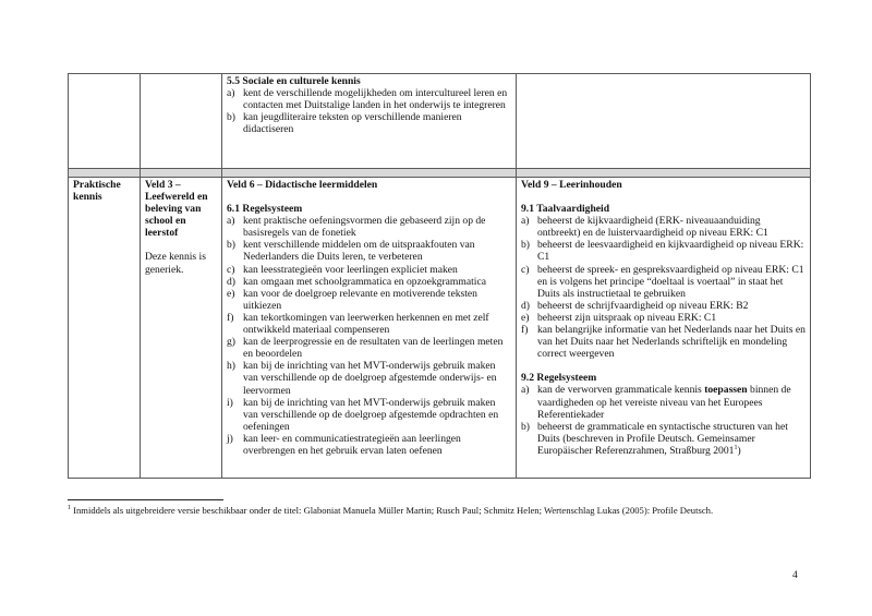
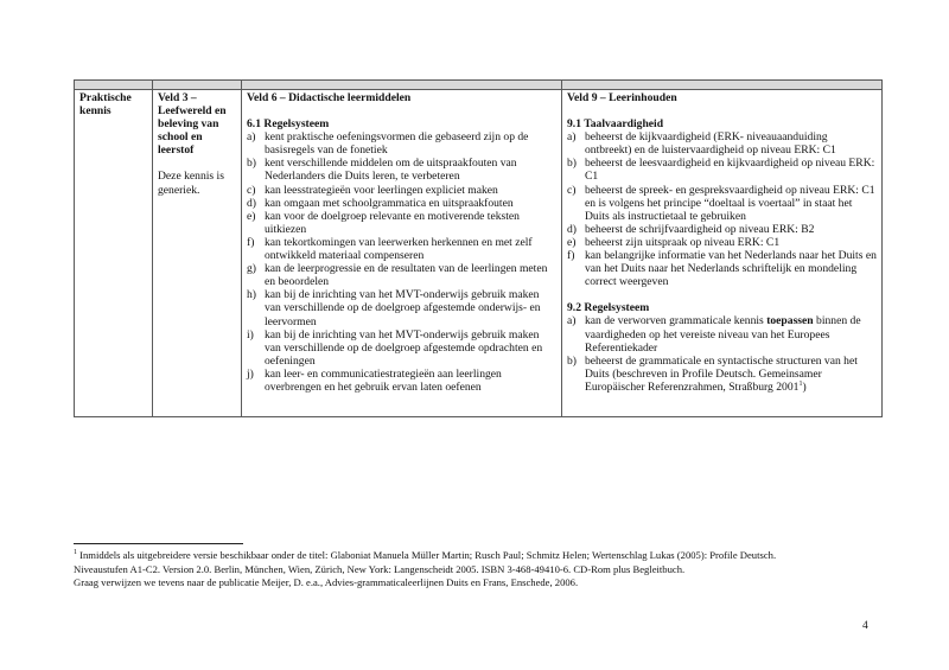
- 		5.5 Sociale en culturele kennis a) kent de verschillende mogelijkheden om intercultureel leren en contacten met Duitstalige landen in het onderwijs te integreren b) kan jeugdliteraire teksten op verschillende manieren didactiseren
- Praktische kennis	Veld 3 – Leefwereld en beleving van school en leerstof Deze kennis is generiek.	Veld 6 – Didactische leermiddelen 6.1 Regelsysteem a) kent praktische oefeningsvormen die gebaseerd zijn op de basisregels van de fonetiek b) kent verschillende middelen om de uitspraakfouten van Nederlanders die Duits leren, te verbeteren c) kan leesstrategieën voor leerlingen expliciet maken d) kan omgaan met schoolgrammatica en opzoekgrammatica e) kan voor de doelgroep relevante en motiverende teksten uitkiezen f) kan tekortkomingen van leerwerken herkennen en met zelf ontwikkeld materiaal compenseren g) kan de leerprogressie en de resultaten van de leerlingen meten en beoordelen h) kan bij de inrichting van het MVT-onderwijs gebruik maken van verschillende op de doelgroep afgestemde onderwijs- en leervormen i) kan bij de inrichting van het MVT-onderwijs gebruik maken van verschillende op de doelgroep afgestemde opdrachten en oefeningen j) kan leer- en communicatiestrategieën aan leerlingen overbrengen en het gebruik ervan laten oefenen	Veld 9 – Leerinhouden 9.1 Taalvaardigheid a) beheerst de kijkvaardigheid (ERK- niveauaanduiding ontbreekt) en de luistervaardigheid op niveau ERK: C1 b) beheerst de leesvaardigheid en kijkvaardigheid op niveau ERK: C1 c) beheerst de spreek- en gespreksvaardigheid op niveau ERK: C1 en is volgens het principe “doeltaal is voertaal” in staat het Duits als instructietaal te gebruiken d) beheerst de schrijfvaardigheid op niveau ERK: B2 e) beheerst zijn uitspraak op niveau ERK: C1 f) kan belangrijke informatie van het Nederlands naar het Duits en van het Duits naar het Nederlands schriftelijk en mondeling correct weergeven 9.2 Regelsysteem a) kan de verworven grammaticale kennis toepassen binnen de vaardigheden op het vereiste niveau van het Europees Referentiekader b) beheerst de grammaticale en syntactische structuren van het Duits (beschreven in Profile Deutsch. Gemeinsamer Europäischer Referenzrahmen, Straßburg 2001 )
+ Praktische kennis	Veld 3 – Leefwereld en beleving van school en leerstof Deze kennis is generiek.	Veld 6 – Didactische leermiddelen 6.1 Regelsysteem a) kent praktische oefeningsvormen die gebaseerd zijn op de basisregels van de fonetiek b) kent verschillende middelen om de uitspraakfouten van Nederlanders die Duits leren, te verbeteren c) kan leesstrategieën voor leerlingen expliciet maken d) kan omgaan met schoolgrammatica en uitspraakfouten e) kan voor de doelgroep relevante en motiverende teksten uitkiezen f) kan tekortkomingen van leerwerken herkennen en met zelf ontwikkeld materiaal compenseren g) kan de leerprogressie en de resultaten van de leerlingen meten en beoordelen h) kan bij de inrichting van het MVT-onderwijs gebruik maken van verschillende op de doelgroep afgestemde onderwijs- en leervormen i) kan bij de inrichting van het MVT-onderwijs gebruik maken van verschillende op de doelgroep afgestemde opdrachten en oefeningen j) kan leer- en communicatiestrategieën aan leerlingen overbrengen en het gebruik ervan laten oefenen	Veld 9 – Leerinhouden 9.1 Taalvaardigheid a) beheerst de kijkvaardigheid (ERK- niveauaanduiding ontbreekt) en de luistervaardigheid op niveau ERK: C1 b) beheerst de leesvaardigheid en kijkvaardigheid op niveau ERK: C1 c) beheerst de spreek- en gespreksvaardigheid op niveau ERK: C1 en is volgens het principe “doeltaal is voertaal” in staat het Duits als instructietaal te gebruiken d) beheerst de schrijfvaardigheid op niveau ERK: B2 e) beheerst zijn uitspraak op niveau ERK: C1 f) kan belangrijke informatie van het Nederlands naar het Duits en van het Duits naar het Nederlands schriftelijk en mondeling correct weergeven 9.2 Regelsysteem a) kan de verworven grammaticale kennis toepassen binnen de vaardigheden op het vereiste niveau van het Europees Referentiekader b) beheerst de grammaticale en syntactische structuren van het Duits (beschreven in Profile Deutsch. Gemeinsamer Europäischer Referenzrahmen, Straßburg 2001 )
  Inmiddels als uitgebreidere versie beschikbaar onder de titel: Glaboniat Manuela Müller Martin; Rusch Paul; Schmitz Helen; Wertenschlag Lukas (2005): Profile Deutsch.
+ Niveaustufen A1-C2. Version 2.0. Berlin, München, Wien, Zürich, New York: Langenscheidt 2005. ISBN 3-468-49410-6. CD-Rom plus Begleitbuch.
+ Graag verwijzen we tevens naar de publicatie Meijer, D. e.a., Advies-grammaticaleerlijnen Duits en Frans, Enschede, 2006.
  4
